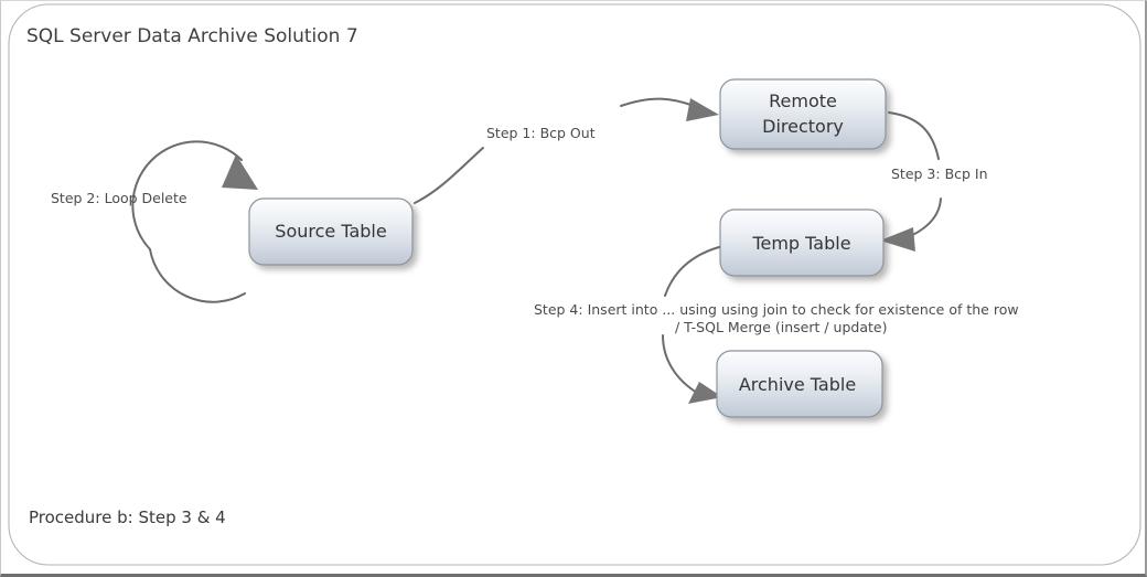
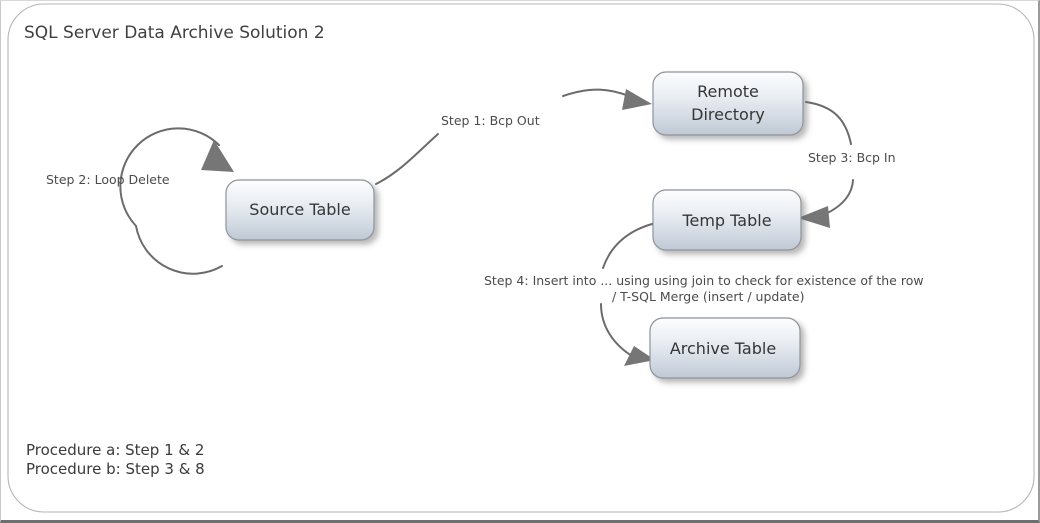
- SQL Server Data Archive Solution 7
+ SQL Server Data Archive Solution 2
  Step 2: Loop Delete
  Source Table
  Step 1: Bcp Out
  Remote
  Directory
  Step 3: Bcp In
  Temp Table
  Step 4: Insert into ... using using join to check for existence of the row
  / T-SQL Merge (insert / update)
  Archive Table
+ Procedure a: Step 1 & 2
- Procedure b: Step 3 & 4
+ Procedure b: Step 3 & 8
